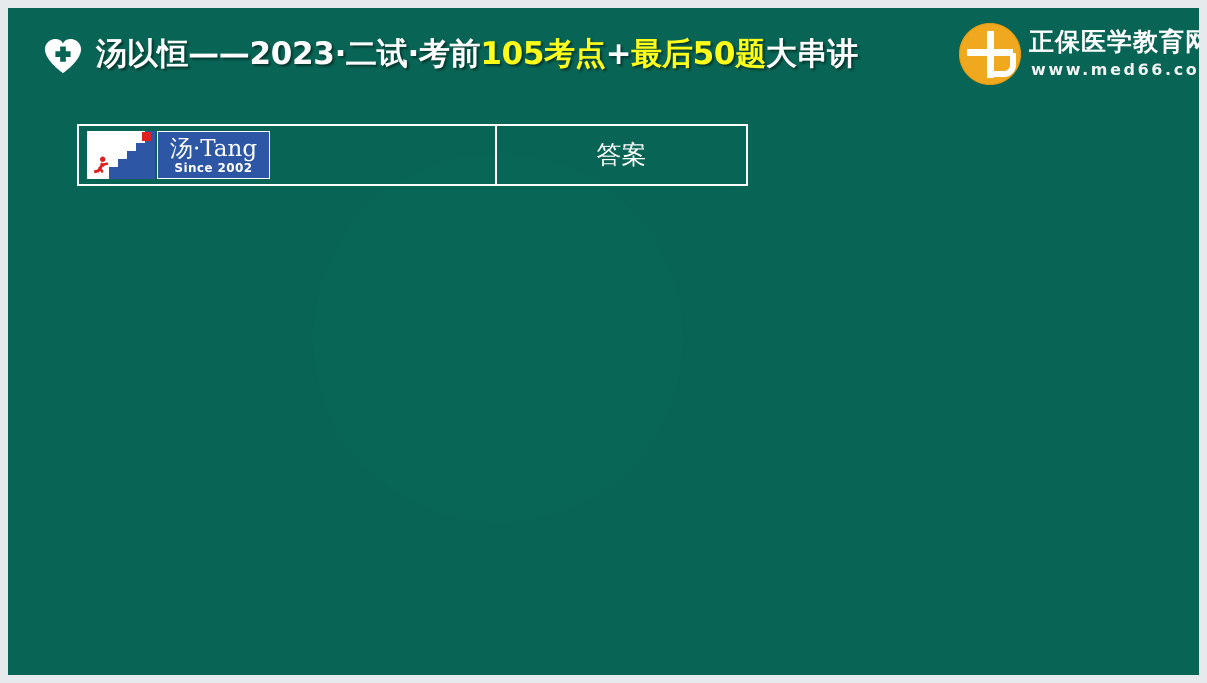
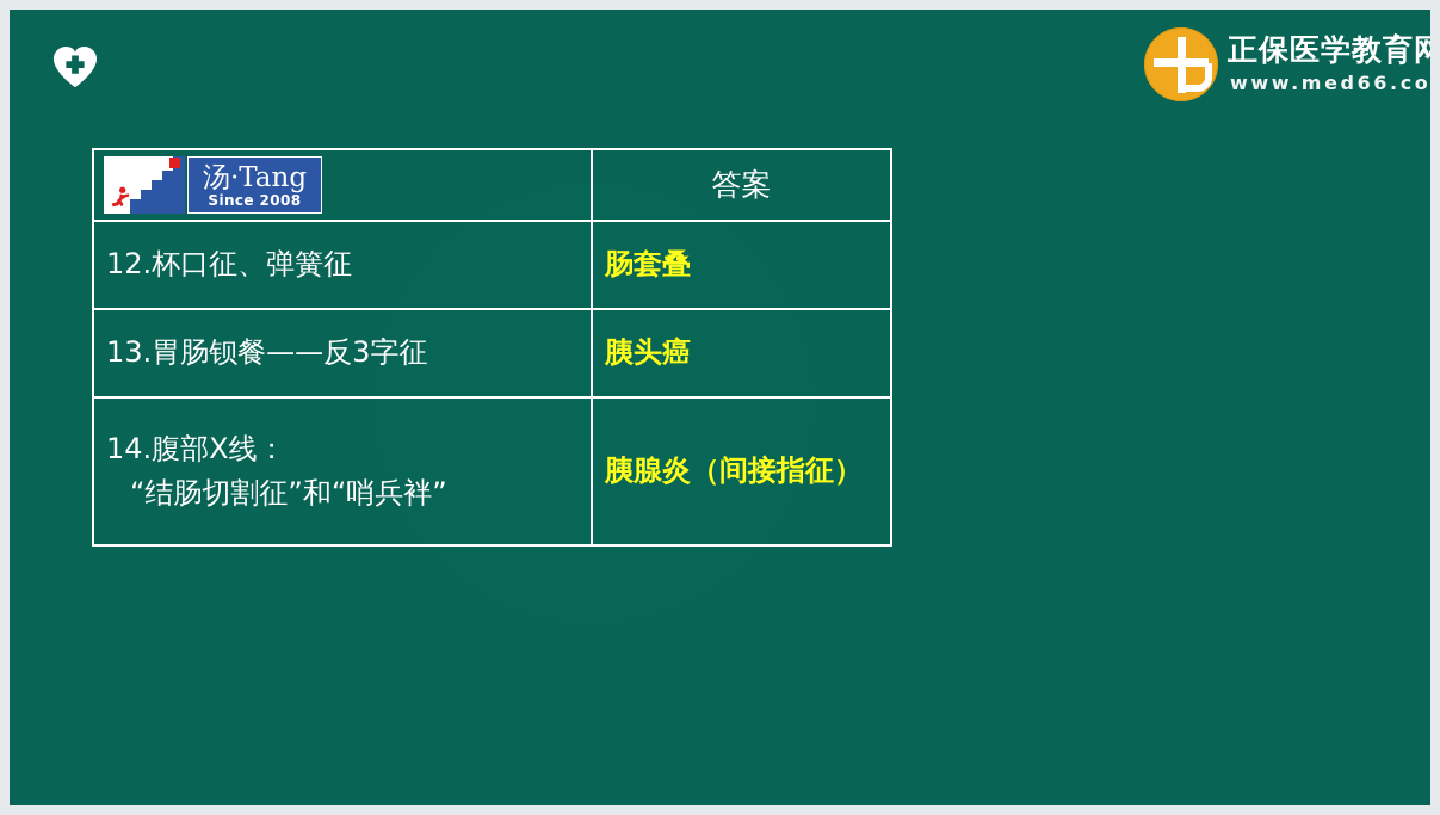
- 汤以恒——2023·二试·考前105考点+最后50题大串讲
  正保医学教育网
  www.med66.co
- 汤·Tang Since 2002	答案
+ 汤·Tang Since 2008	答案
+ 12.杯口征、弹簧征	肠套叠
+ 13.胃肠钡餐——反3字征	胰头癌
+ 14.腹部X线： “结肠切割征”和“哨兵袢”	胰腺炎（间接指征）
